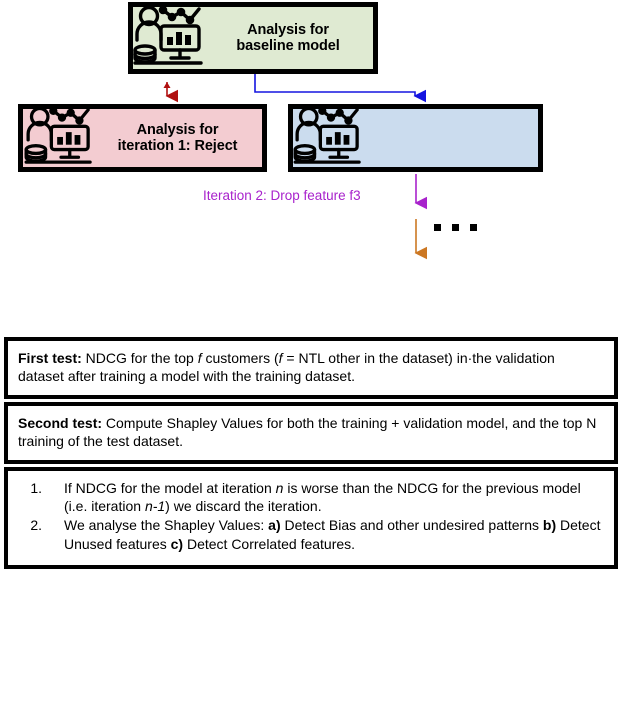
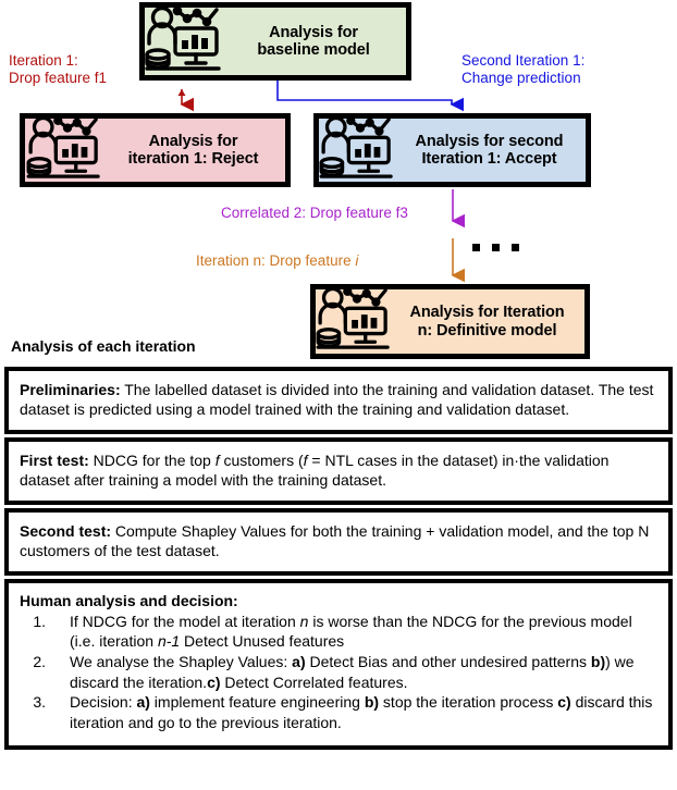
  Analysis for
  baseline model
  Analysis for
  iteration 1: Reject
+ Analysis for second
+ Iteration 1: Accept
+ Analysis for Iteration
+ n: Definitive model
+ Iteration 1:
+ Drop feature f1
+ Second Iteration 1:
+ Change prediction
- Iteration 2: Drop feature f3
+ Correlated 2: Drop feature f3
+ Iteration n: Drop feature i
+ Analysis of each iteration
+ Preliminaries: The labelled dataset is divided into the training and validation dataset. The test dataset is predicted using a model trained with the training and validation dataset.
- First test: NDCG for the top f customers (f = NTL other in the dataset) in·the validation dataset after training a model with the training dataset.
+ First test: NDCG for the top f customers (f = NTL cases in the dataset) in·the validation dataset after training a model with the training dataset.
- Second test: Compute Shapley Values for both the training + validation model, and the top N training of the test dataset.
+ Second test: Compute Shapley Values for both the training + validation model, and the top N customers of the test dataset.
+ Human analysis and decision:
  1.
- If NDCG for the model at iteration n is worse than the NDCG for the previous model (i.e. iteration n-1) we discard the iteration.
+ If NDCG for the model at iteration n is worse than the NDCG for the previous model (i.e. iteration n-1 Detect Unused features
  2.
- We analyse the Shapley Values: a) Detect Bias and other undesired patterns b) Detect Unused features c) Detect Correlated features.
+ We analyse the Shapley Values: a) Detect Bias and other undesired patterns b)) we discard the iteration.c) Detect Correlated features.
+ 3.
+ Decision: a) implement feature engineering b) stop the iteration process c) discard this iteration and go to the previous iteration.
